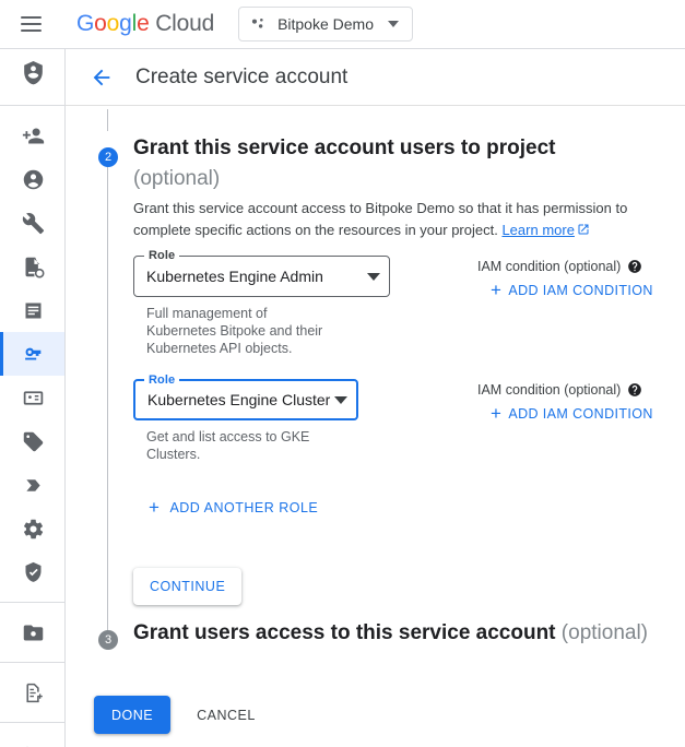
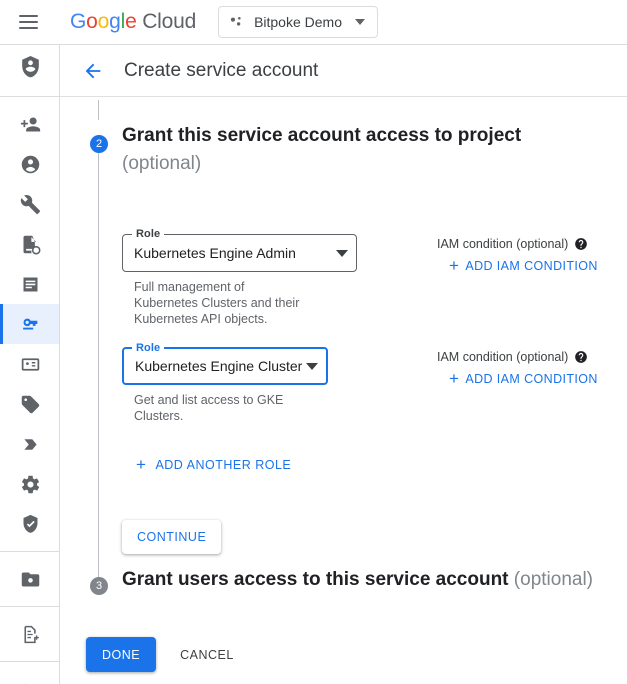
  Google Cloud
  Bitpoke Demo
  Create service account
  2
- Grant this service account users to project
+ Grant this service account access to project
  (optional)
- Grant this service account access to Bitpoke Demo so that it has permission to complete specific actions on the resources in your project. Learn more
  Role
  Kubernetes Engine Admin
- Full management of Kubernetes Bitpoke and their Kubernetes API objects.
+ Full management of Kubernetes Clusters and their Kubernetes API objects.
  IAM condition (optional)
  +
  ADD IAM CONDITION
  Role
  Kubernetes Engine Cluster
  Get and list access to GKE Clusters.
  IAM condition (optional)
  +
  ADD IAM CONDITION
  +
  ADD ANOTHER ROLE
  CONTINUE
  3
  Grant users access to this service account (optional)
  DONE
  CANCEL
